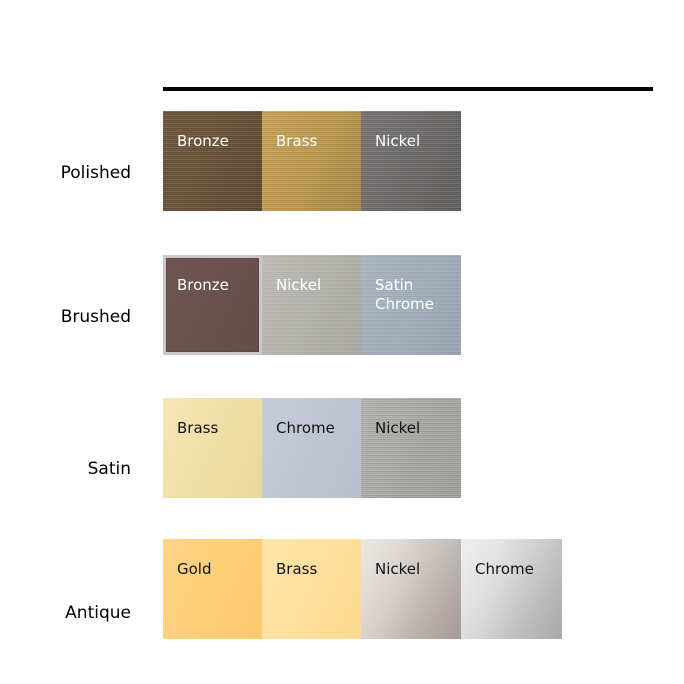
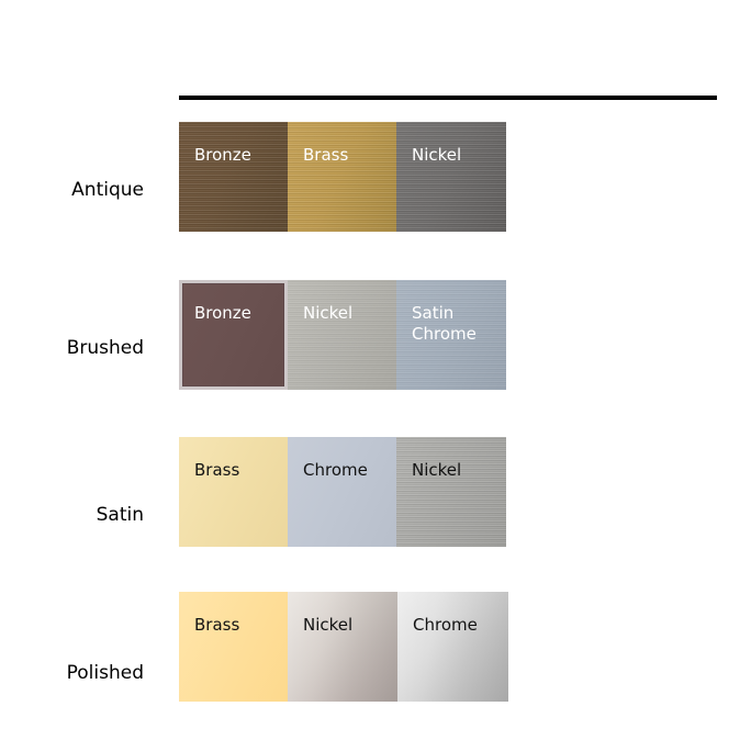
- Polished
+ Antique
  Bronze
  Brass
  Nickel
  Brushed
  Bronze
  Nickel
  Satin
  Chrome
  Satin
  Brass
  Chrome
  Nickel
- Antique
+ Polished
- Gold
  Brass
  Nickel
  Chrome
